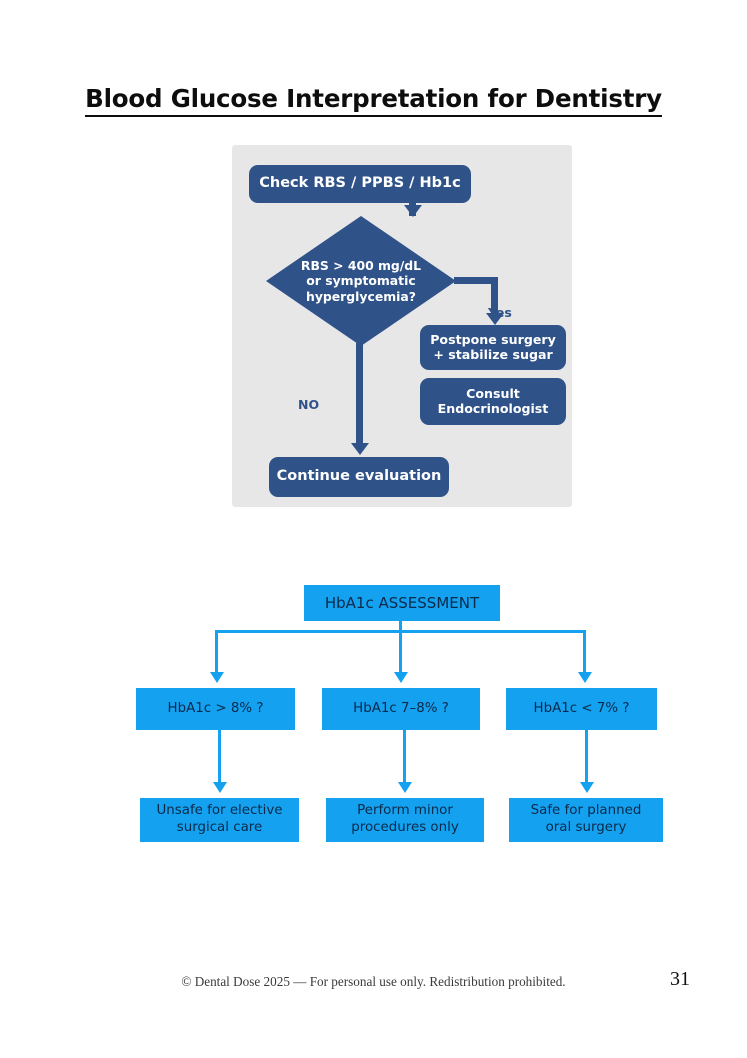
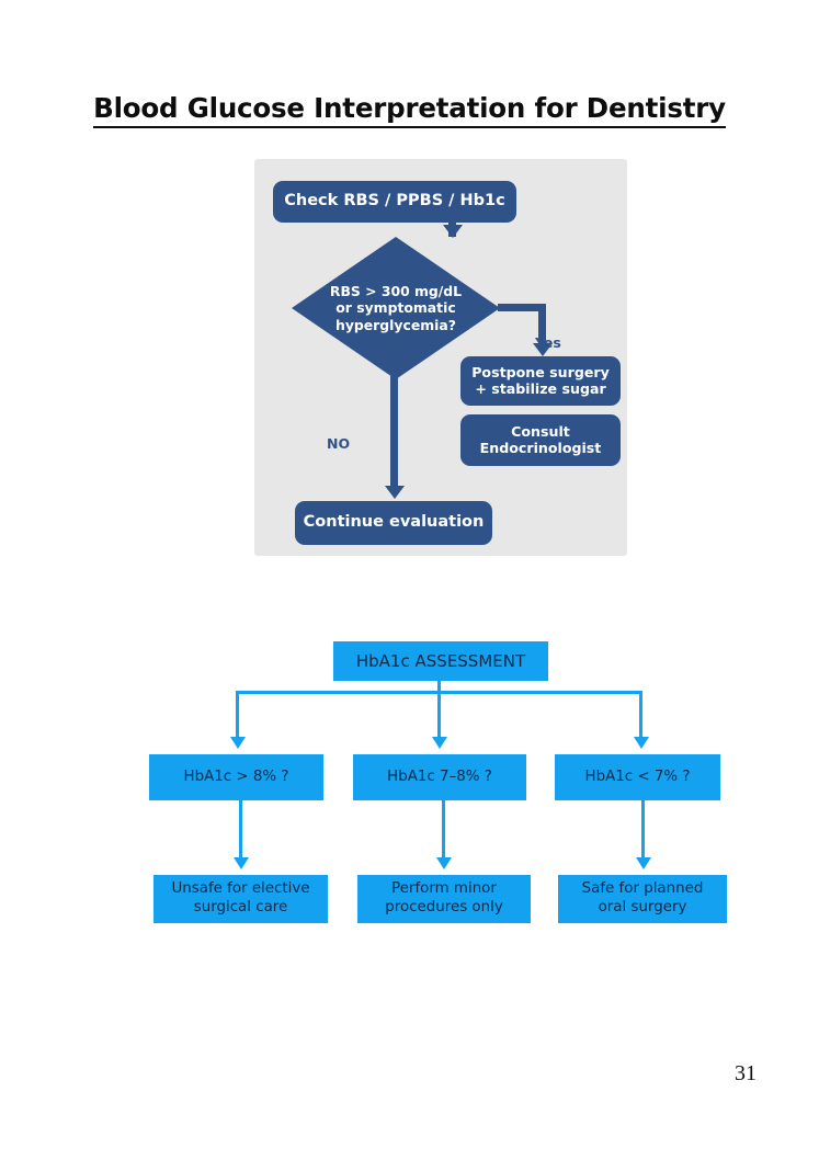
  Blood Glucose Interpretation for Dentistry
  Check RBS / PPBS / Hb1c
- RBS > 400 mg/dL
+ RBS > 300 mg/dL
  or symptomatic
  hyperglycemia?
  Yes
  Postpone surgery
  + stabilize sugar
  Consult
  Endocrinologist
  NO
  Continue evaluation
  HbA1c ASSESSMENT
  HbA1c > 8% ?
  HbA1c 7–8% ?
  HbA1c < 7% ?
  Unsafe for elective
  surgical care
  Perform minor
  procedures only
  Safe for planned
  oral surgery
- © Dental Dose 2025 — For personal use only. Redistribution prohibited.
  31
